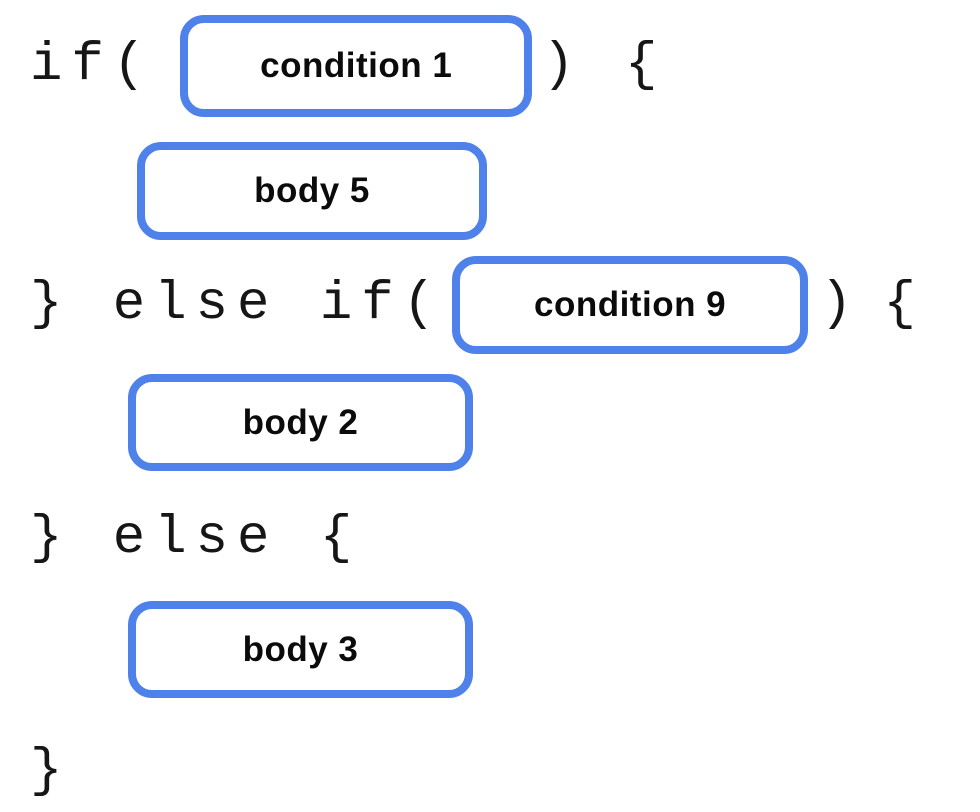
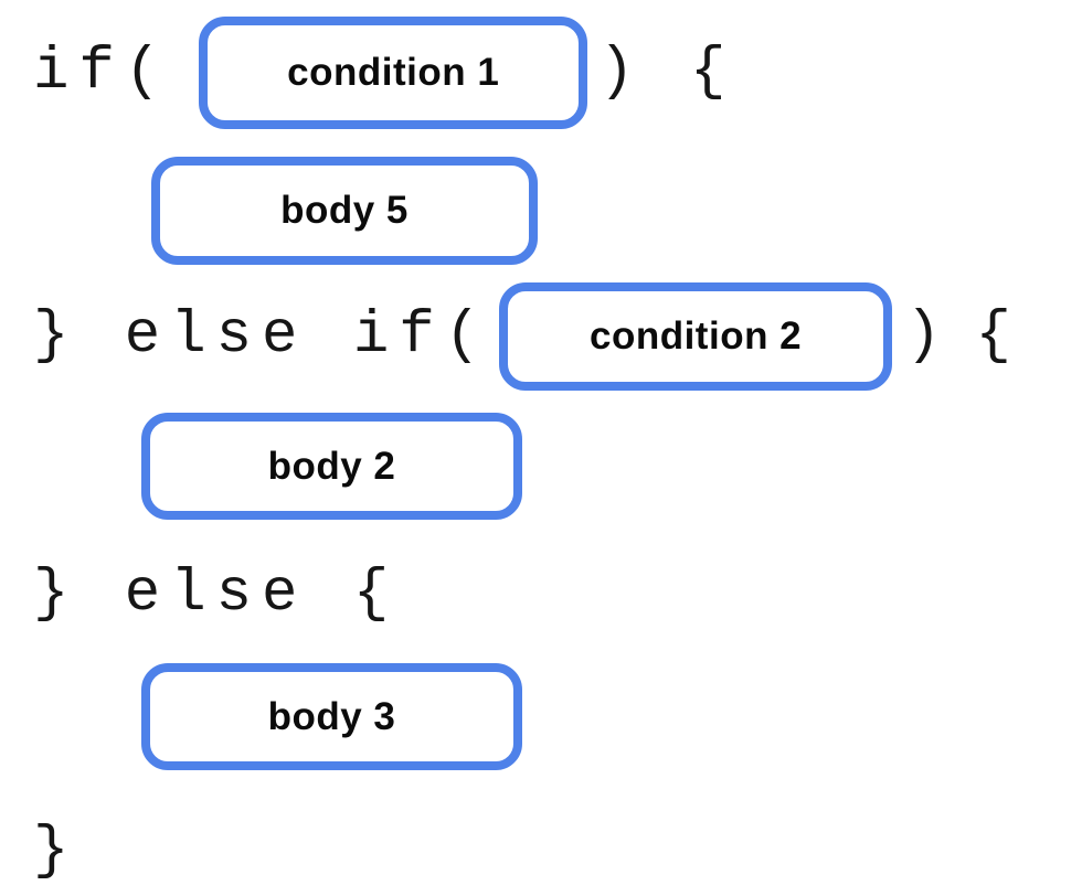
  if(
  condition 1
  ) {
  body 5
  } else if(
- condition 9
+ condition 2
  )
  {
  body 2
  } else {
  body 3
  }
